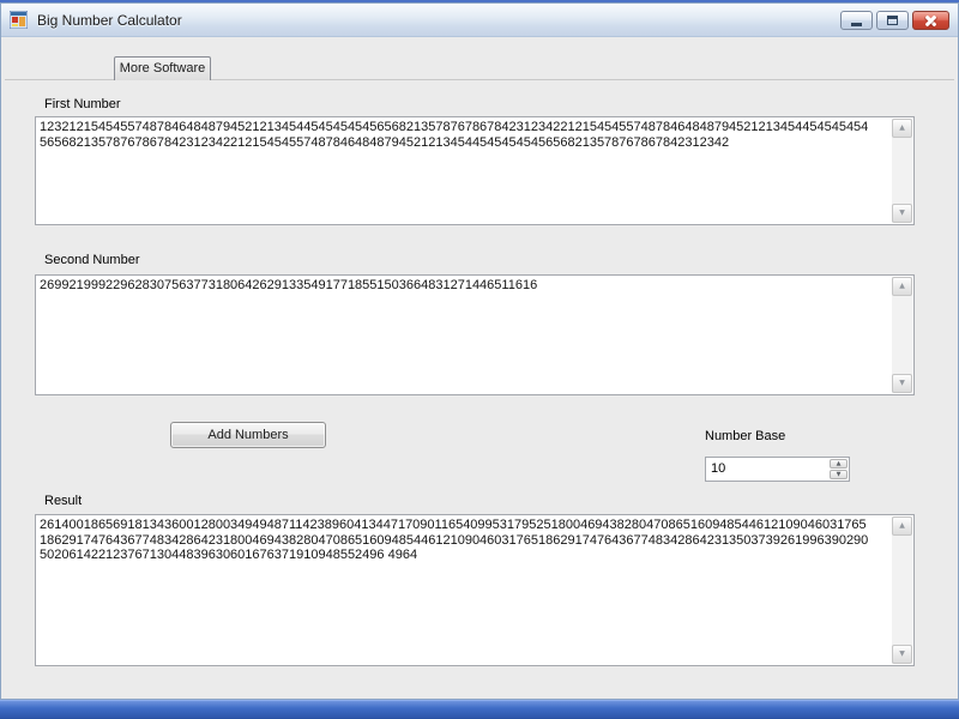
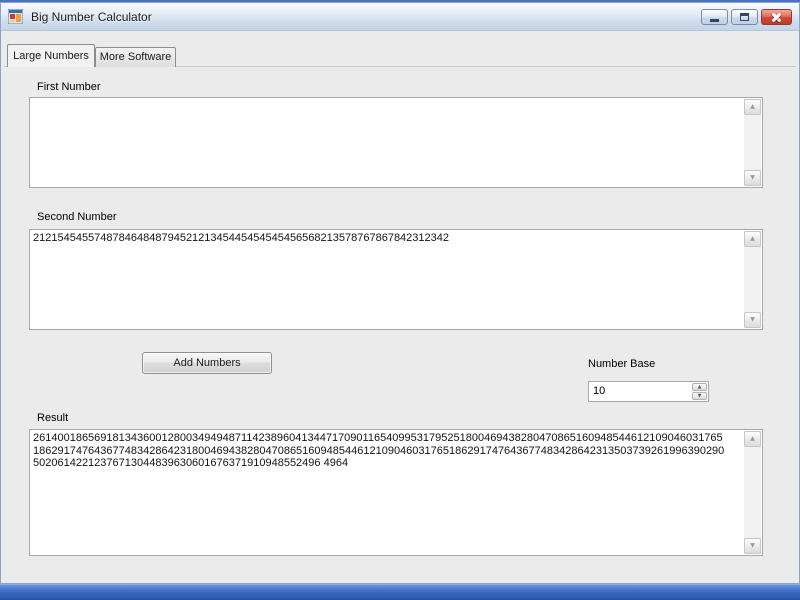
  Big Number Calculator
+ Large Numbers
  More Software
  First Number
- 123212154545574878464848794521213454454545454565682135787678678423123422121545455748784648487945212134544545454545656821357876786784231234221215454557487846484879452121345445454545456568213578767867842312342
  Second Number
- 26992199922962830756377318064262913354917718551503664831271446511616
+ 21215454557487846484879452121345445454545456568213578767867842312342
  Add Numbers
  Number Base
  10
  Result
  261400186569181343600128003494948711423896041344717090116540995317952518004694382804708651609485446121090460317651862917476436774834286423180046943828047086516094854461210904603176518629174764367748342864231350373926199639029050206142212376713044839630601676371910948552496 4964
